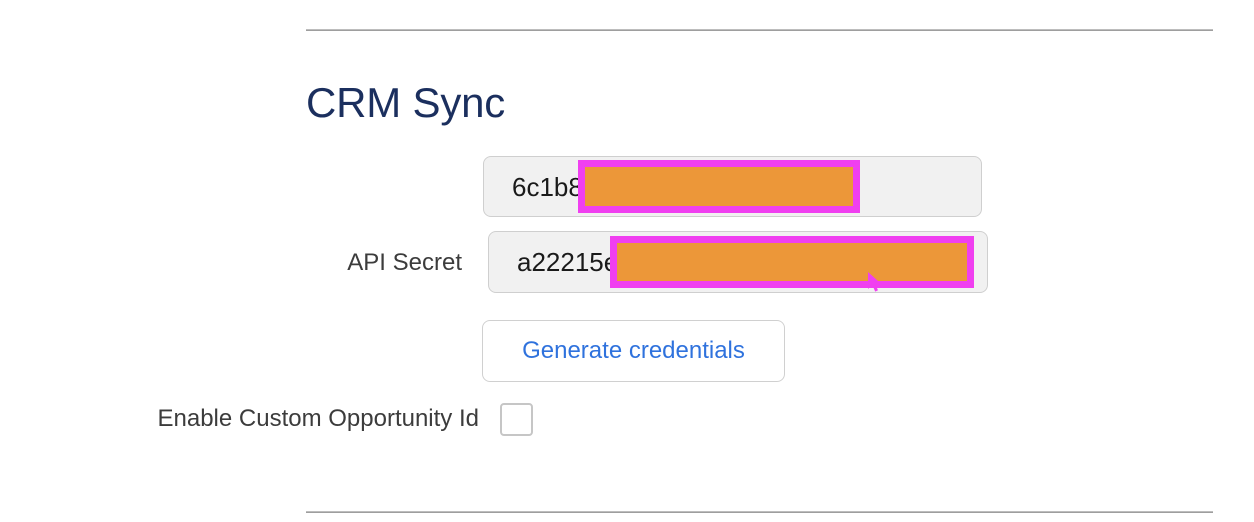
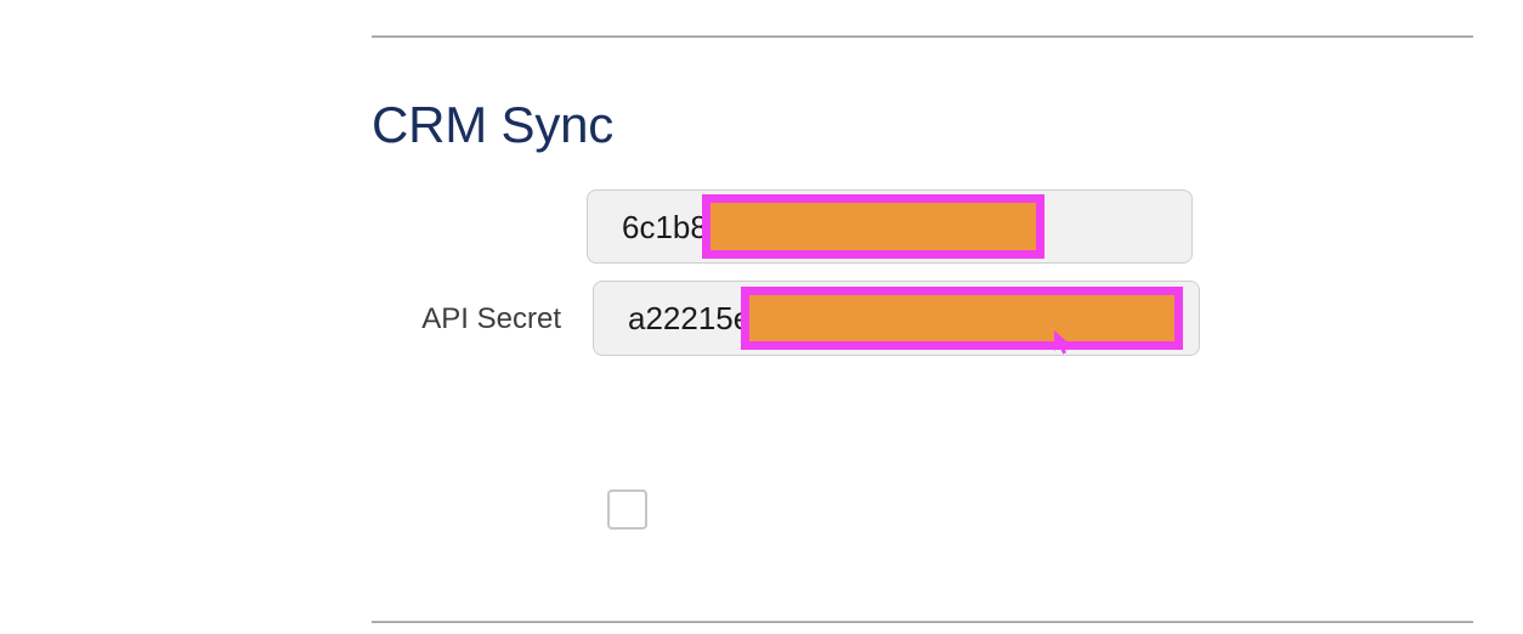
  CRM Sync
  6c1b8
  API Secret
  a22215
- Generate credentials
- Enable Custom Opportunity Id
